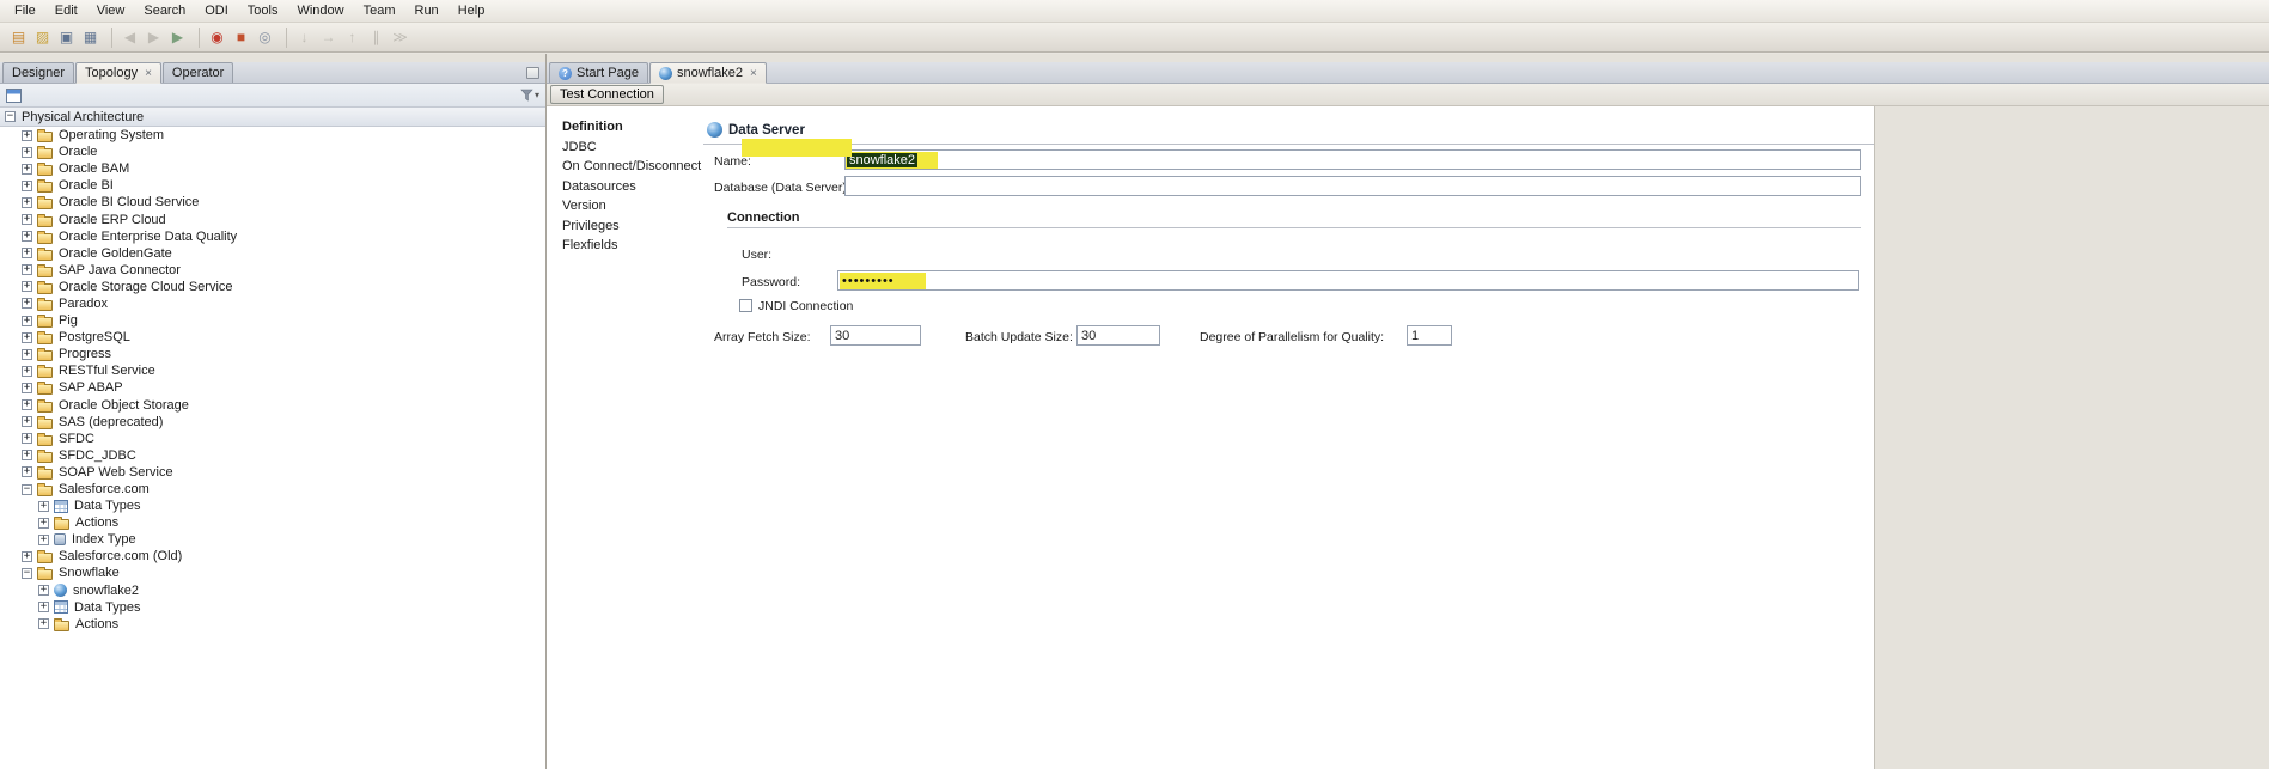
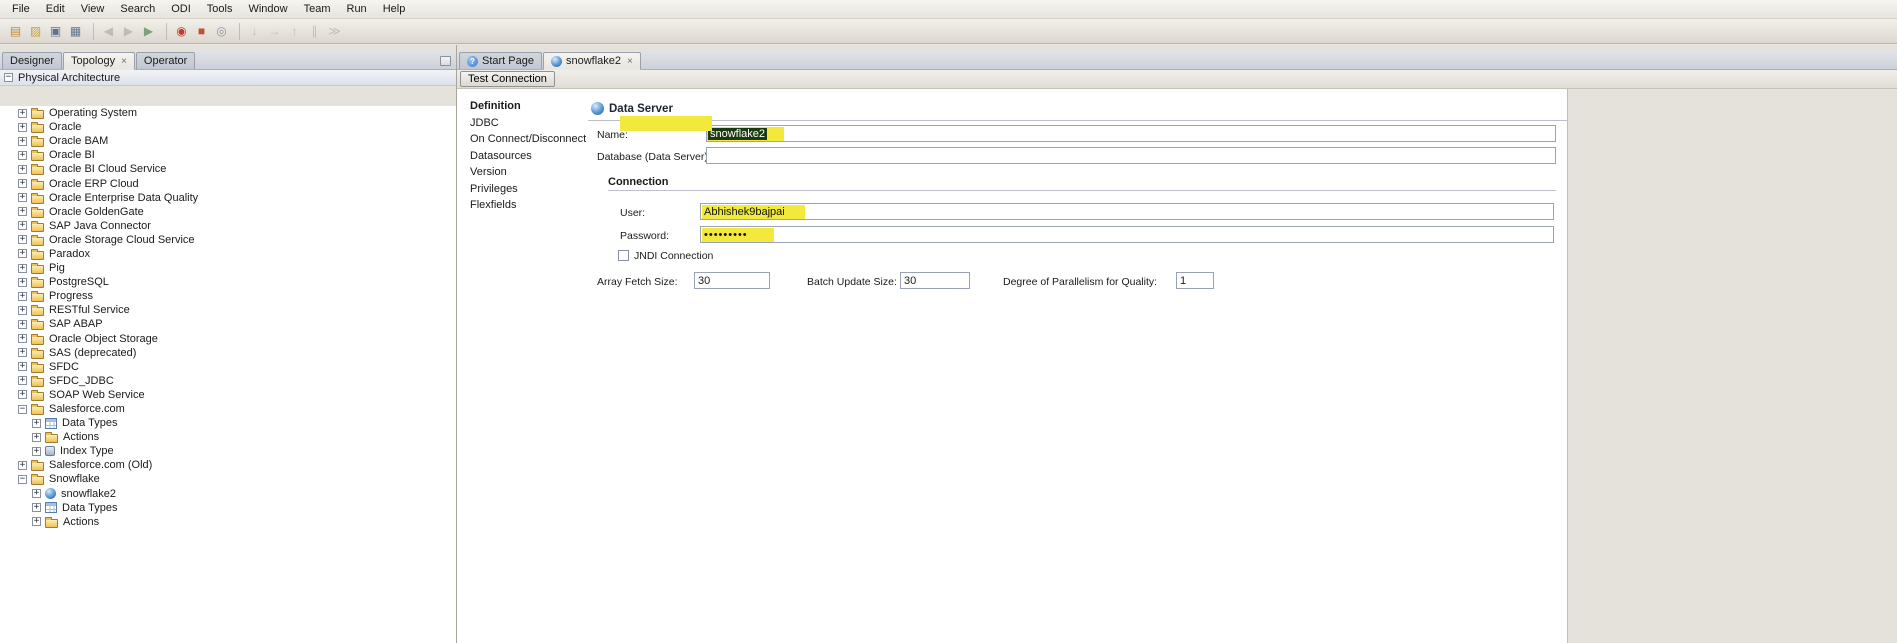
  File
  Edit
  View
  Search
  ODI
  Tools
  Window
  Team
  Run
  Help
  ▤
  ▨
  ▣
  ▦
  ◀
  ▶
  ▶
  ◉
  ■
  ◎
  ↓
  →
  ↑
  ∥
  ≫
  Designer
  Topology
  ×
  Operator
- ▾
  −
  Physical Architecture
  +
  Operating System
  +
  Oracle
  +
  Oracle BAM
  +
  Oracle BI
  +
  Oracle BI Cloud Service
  +
  Oracle ERP Cloud
  +
  Oracle Enterprise Data Quality
  +
  Oracle GoldenGate
  +
  SAP Java Connector
  +
  Oracle Storage Cloud Service
  +
  Paradox
  +
  Pig
  +
  PostgreSQL
  +
  Progress
  +
  RESTful Service
  +
  SAP ABAP
  +
  Oracle Object Storage
  +
  SAS (deprecated)
  +
  SFDC
  +
  SFDC_JDBC
  +
  SOAP Web Service
  −
  Salesforce.com
  +
  Data Types
  +
  Actions
  +
  Index Type
  +
  Salesforce.com (Old)
  −
  Snowflake
  +
  snowflake2
  +
  Data Types
  +
  Actions
  ?
  Start Page
  snowflake2
  ×
  Test Connection
  Definition
  JDBC
  On Connect/Disconnect
  Datasources
  Version
  Privileges
  Flexfields
  Data Server
  Name:
  snowflake2
  Database (Data Server
  Connection
  User:
+ Abhishek9bajpai
  Password:
  •••••••••
  JNDI Connection
  Array Fetch Size:
  30
  Batch Update Size:
  30
  Degree of Parallelism for Quality:
  1
